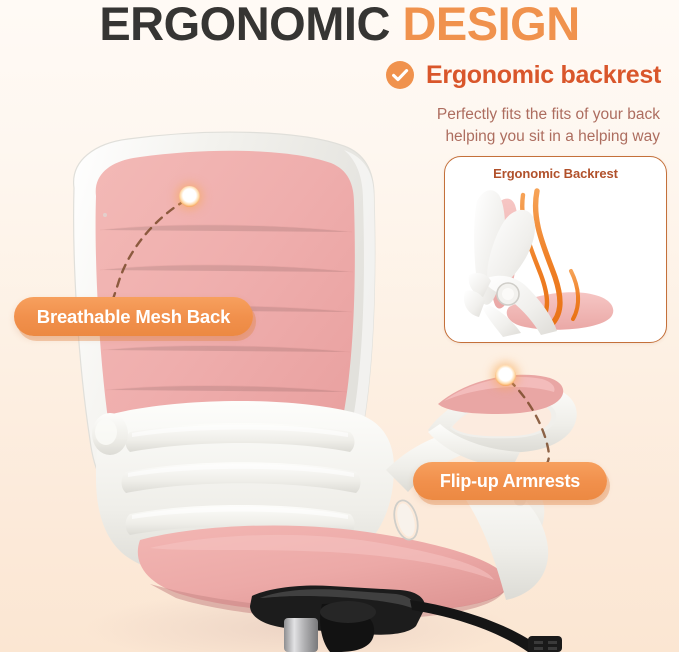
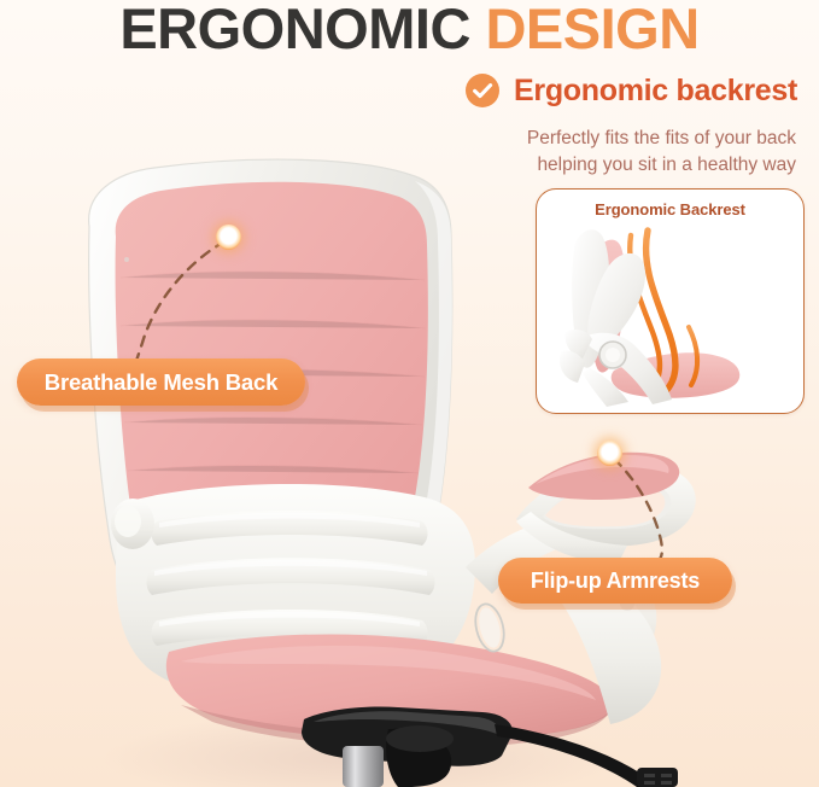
  ERGONOMIC DESIGN
  Ergonomic backrest
  Perfectly fits the fits of your back
- helping you sit in a helping way
+ helping you sit in a healthy way
  Ergonomic Backrest
  Breathable Mesh Back
  Flip-up Armrests
